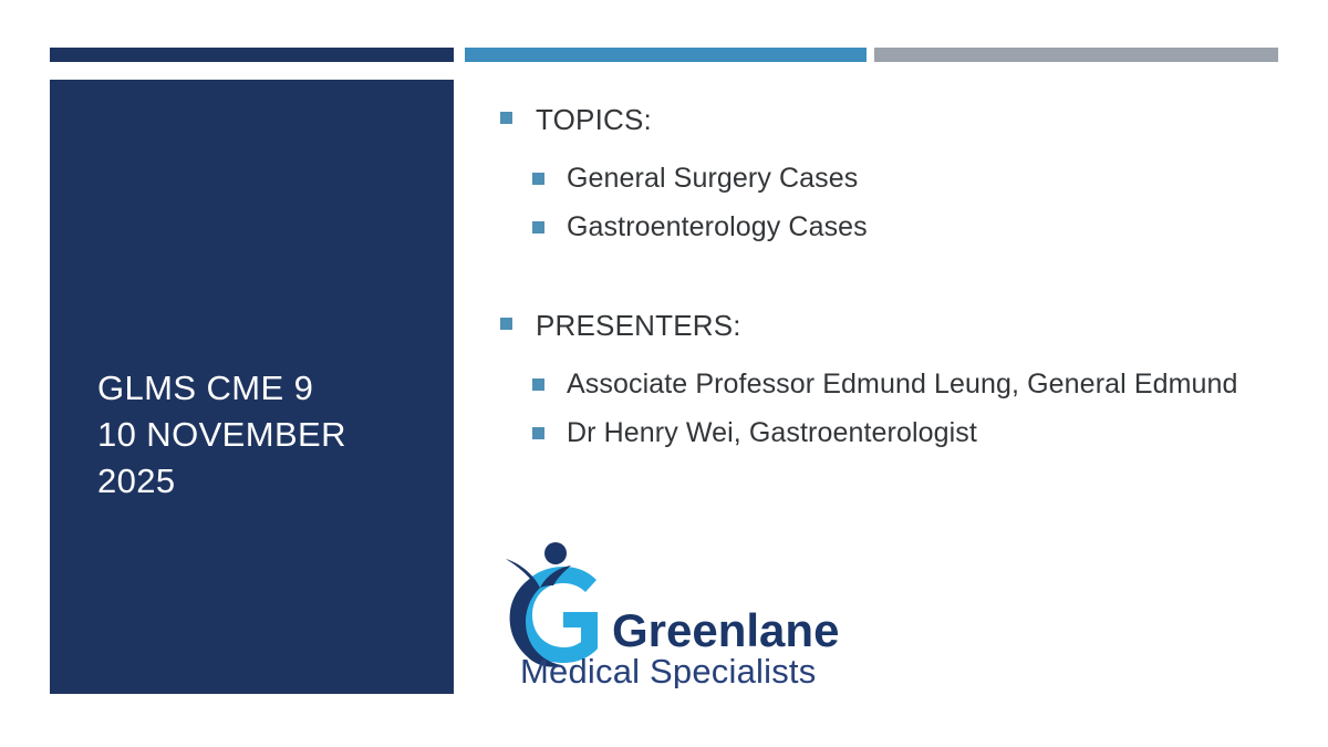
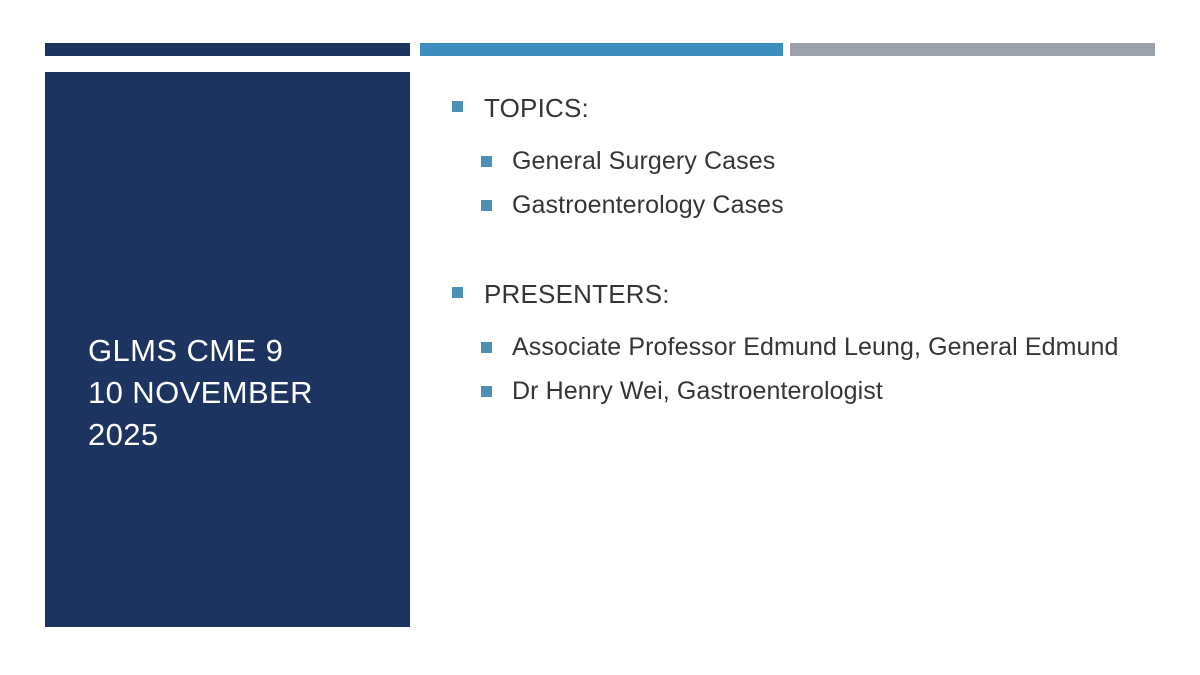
  GLMS CME 9
  10 NOVEMBER
  2025
  TOPICS:
  General Surgery Cases
  Gastroenterology Cases
  PRESENTERS:
  Associate Professor Edmund Leung, General Edmund
  Dr Henry Wei, Gastroenterologist
- Greenlane
- Medical Specialists
